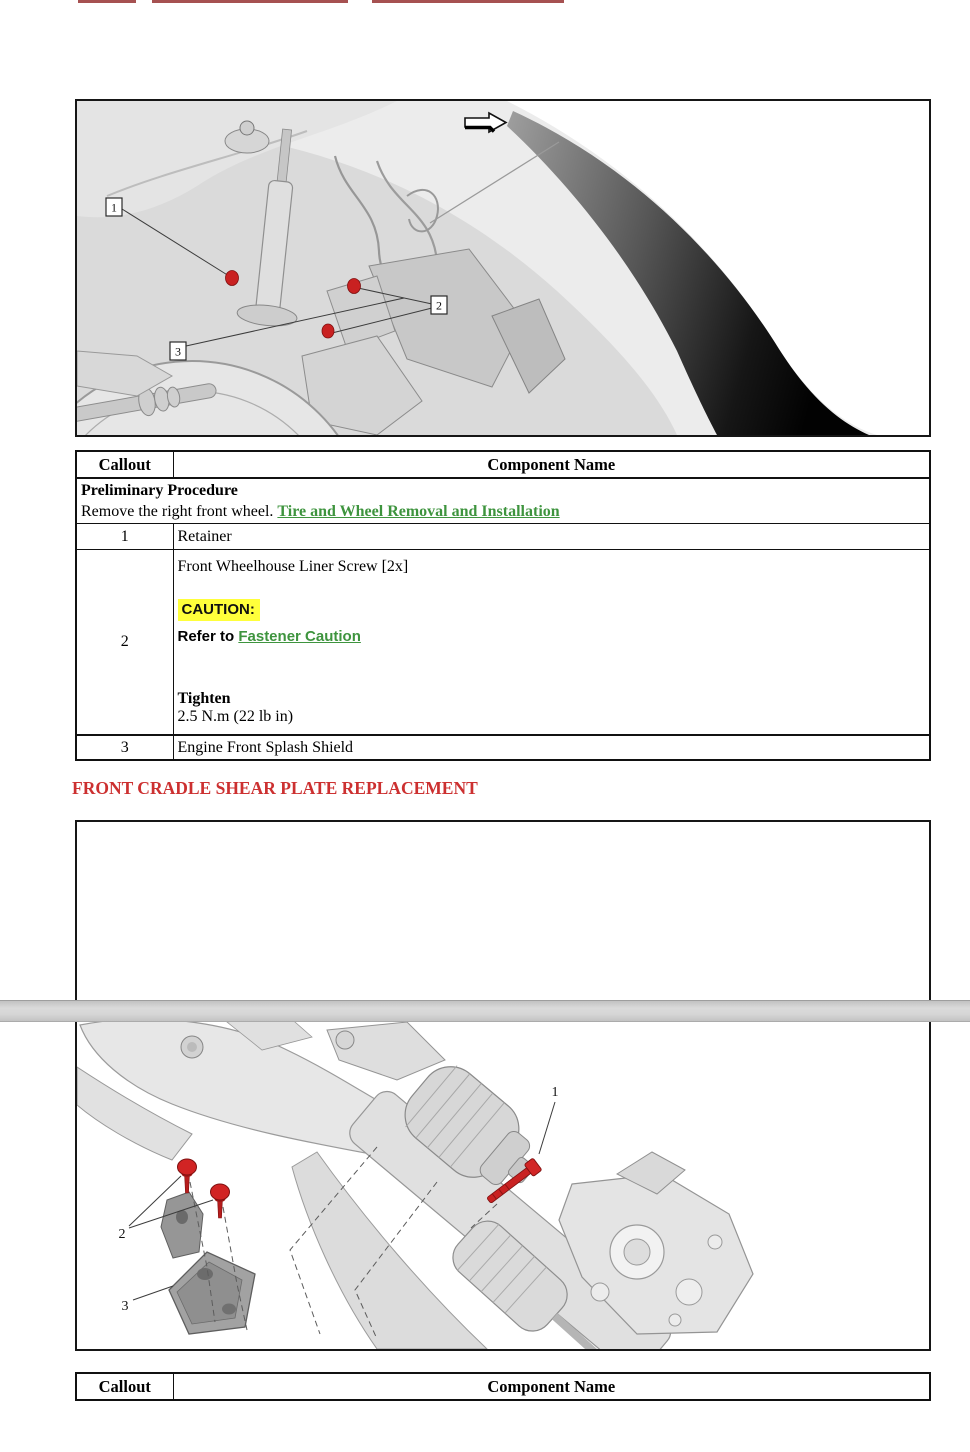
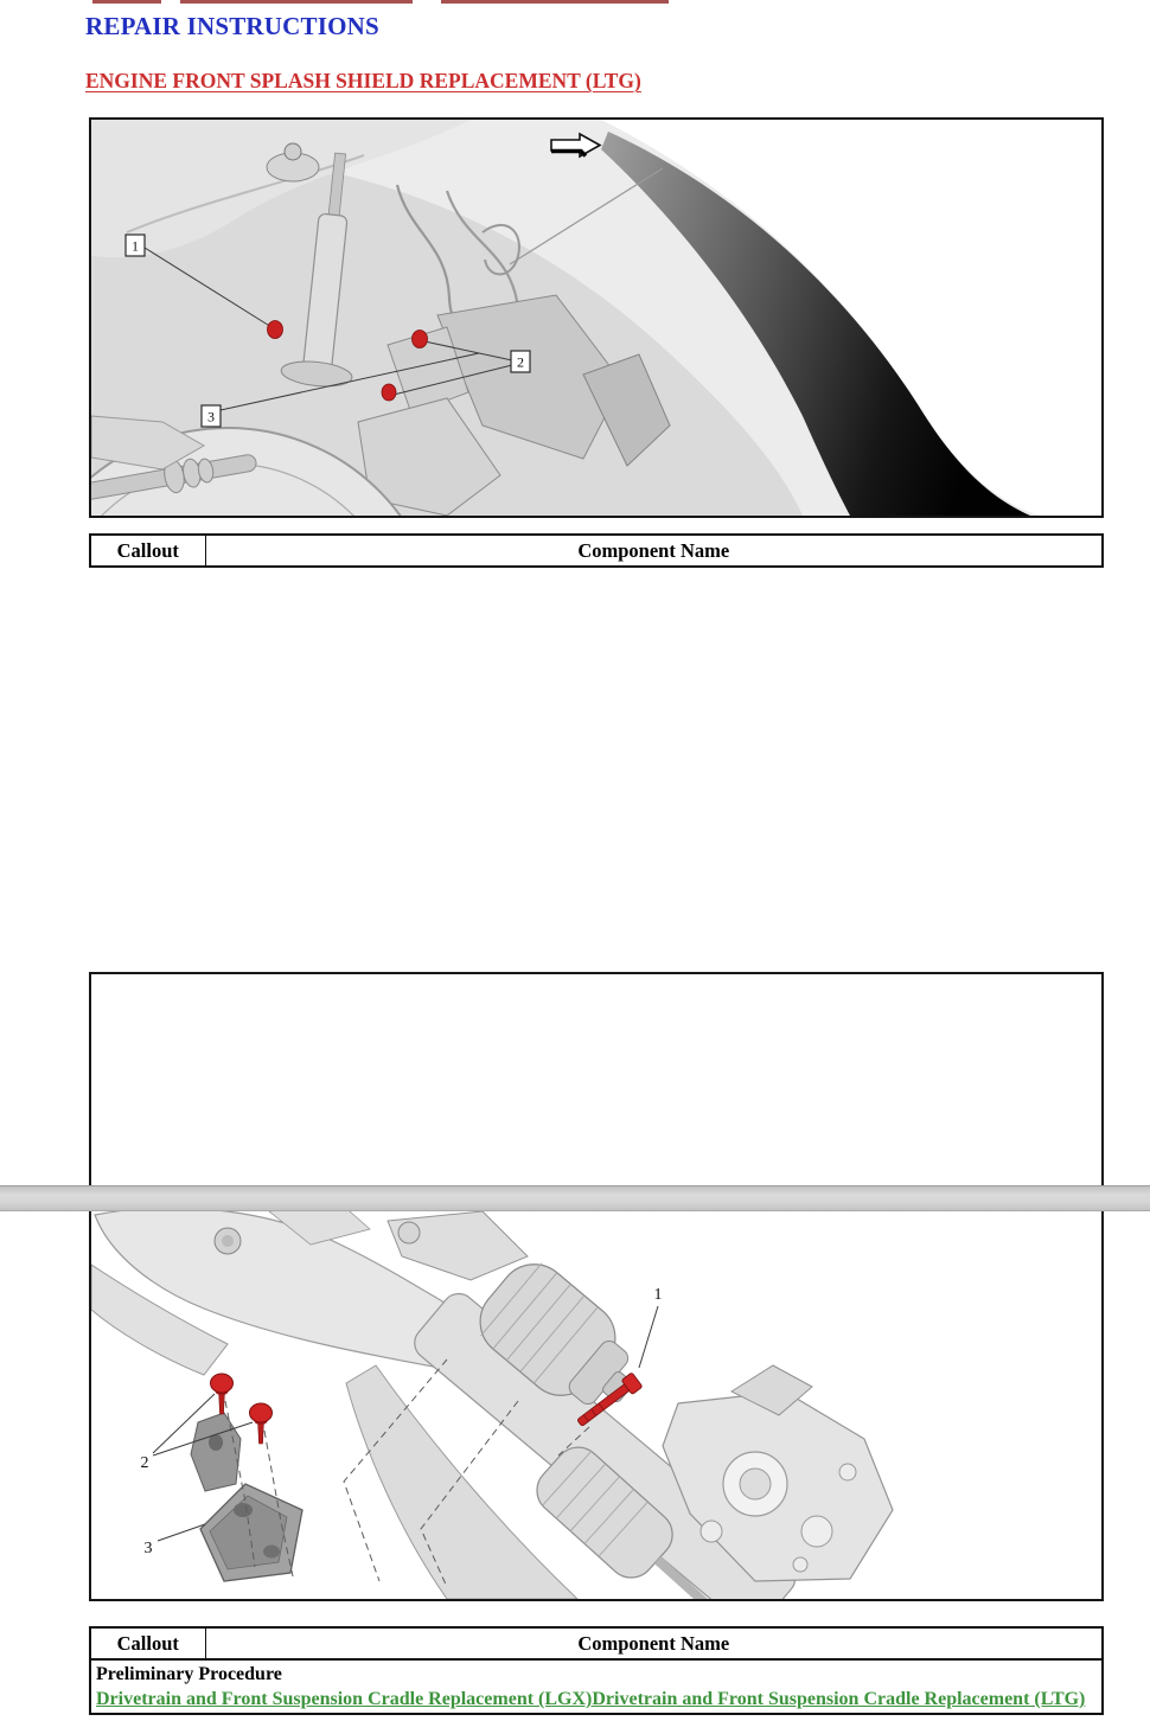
+ REPAIR INSTRUCTIONS
+ ENGINE FRONT SPLASH SHIELD REPLACEMENT (LTG)
  1
  2
  3
  Callout	Component Name
- Preliminary Procedure Remove the right front wheel. Tire and Wheel Removal and Installation
- 1	Retainer
- 2	Front Wheelhouse Liner Screw [2x] CAUTION: Refer to Fastener Caution Tighten 2.5 N.m (22 lb in)
- 3	Engine Front Splash Shield
- FRONT CRADLE SHEAR PLATE REPLACEMENT
  1
  2
  3
  Callout	Component Name
+ Preliminary Procedure Drivetrain and Front Suspension Cradle Replacement (LGX)Drivetrain and Front Suspension Cradle Replacement (LTG)
